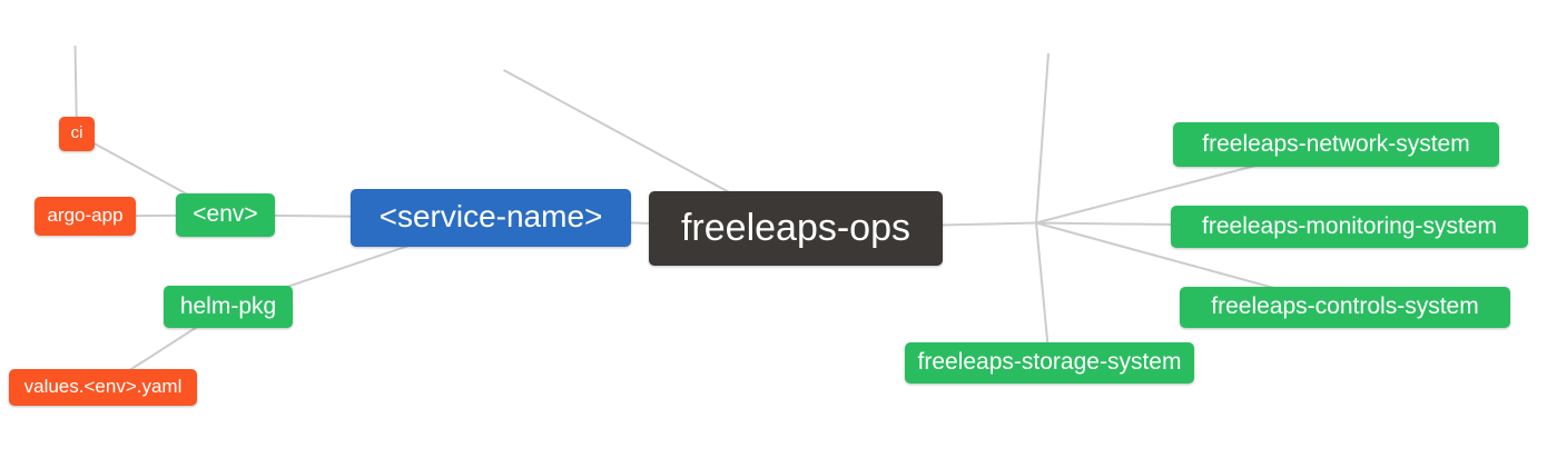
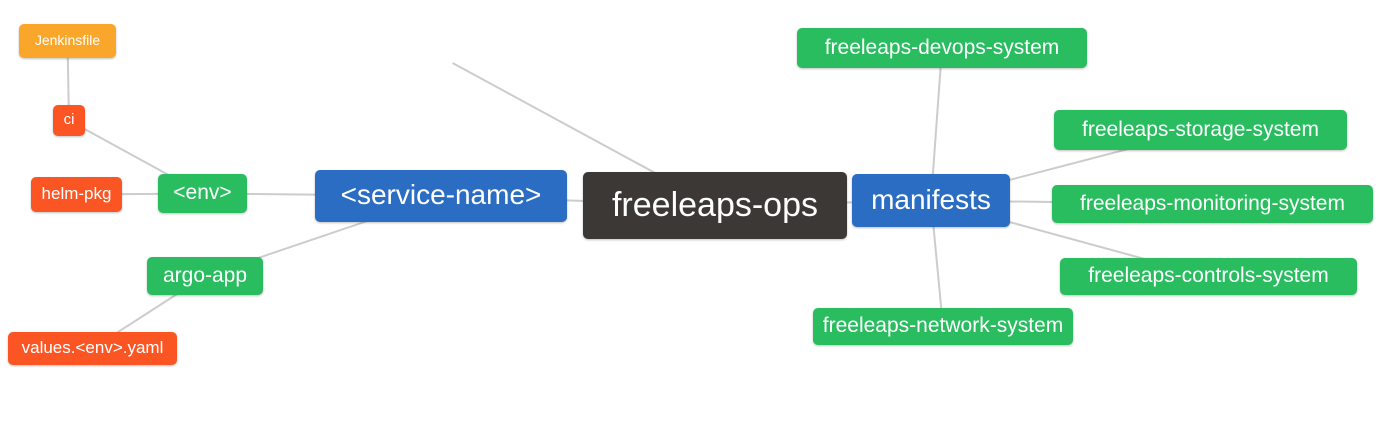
+ Jenkinsfile
  ci
- argo-app
+ helm-pkg
  <env>
- helm-pkg
+ argo-app
  values.<env>.yaml
  <service-name>
  freeleaps-ops
+ manifests
+ freeleaps-devops-system
- freeleaps-network-system
+ freeleaps-storage-system
  freeleaps-monitoring-system
  freeleaps-controls-system
- freeleaps-storage-system
+ freeleaps-network-system
